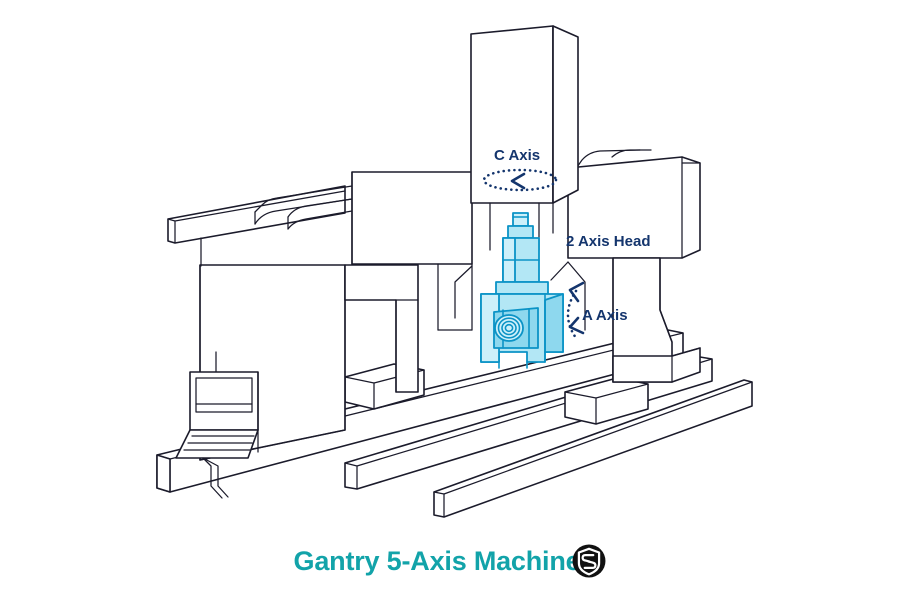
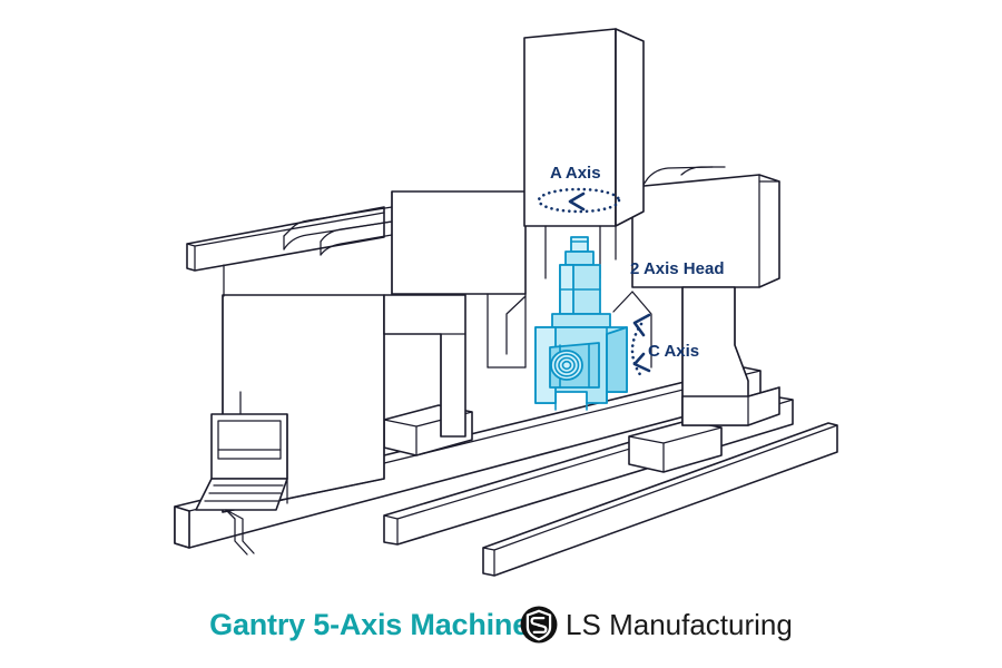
- C Axis
+ A Axis
  2 Axis Head
- A Axis
+ C Axis
  Gantry 5-Axis Machin
+ LS Manufacturing
